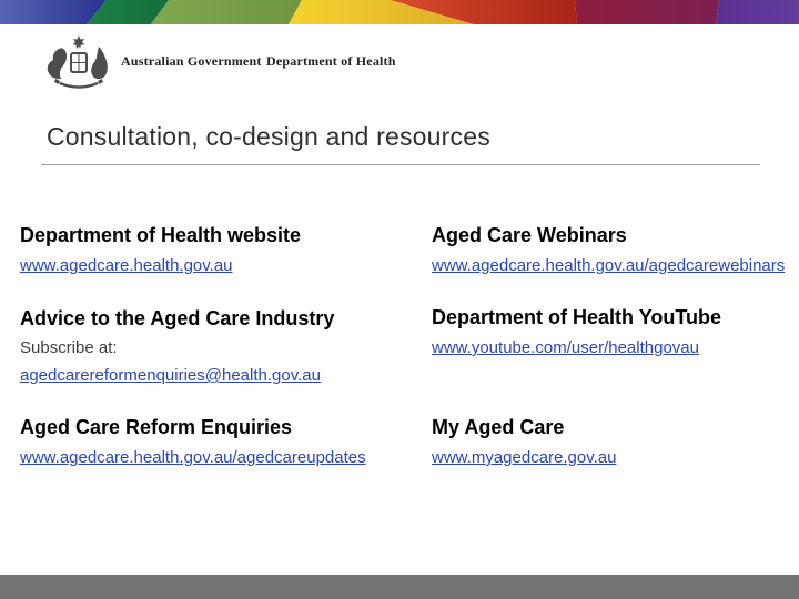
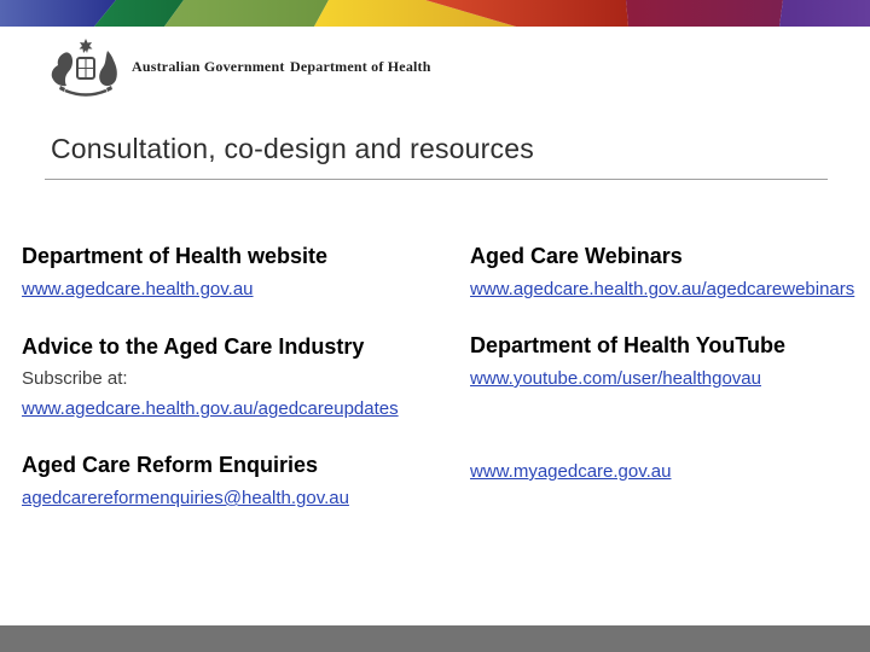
  Australian Government Department of Health
  Consultation, co-design and resources
  Department of Health website
  www.agedcare.health.gov.au
  Advice to the Aged Care Industry
  Subscribe at:
- agedcarereformenquiries@health.gov.au
+ www.agedcare.health.gov.au/agedcareupdates
  Aged Care Reform Enquiries
- www.agedcare.health.gov.au/agedcareupdates
+ agedcarereformenquiries@health.gov.au
  Aged Care Webinars
  www.agedcare.health.gov.au/agedcarewebinars
  Department of Health YouTube
  www.youtube.com/user/healthgovau
- My Aged Care
  www.myagedcare.gov.au
